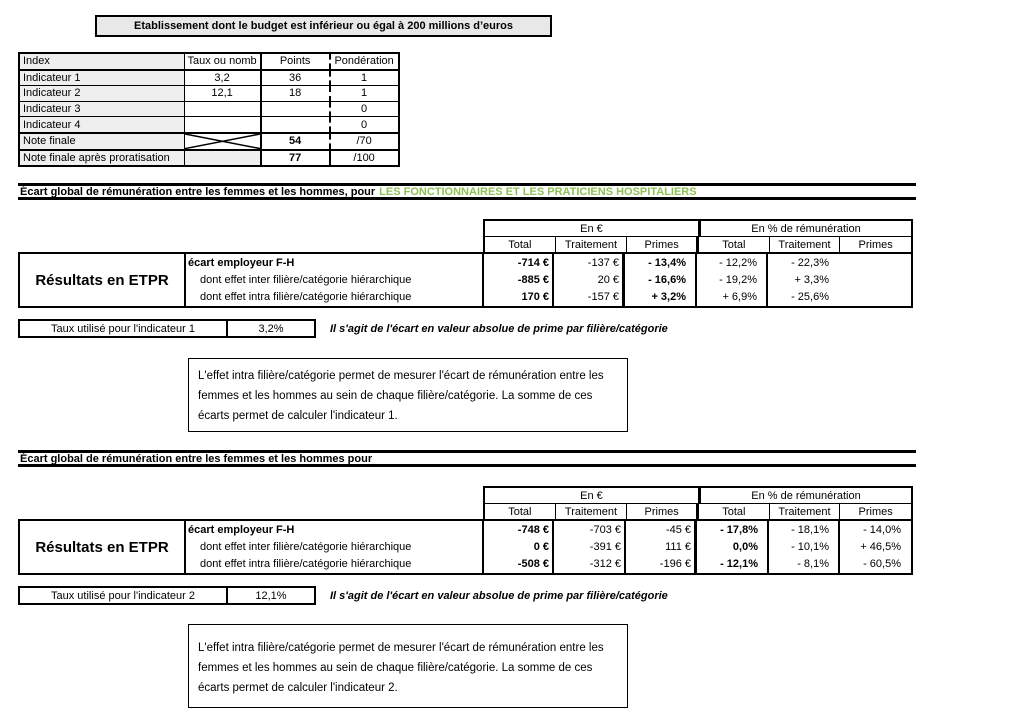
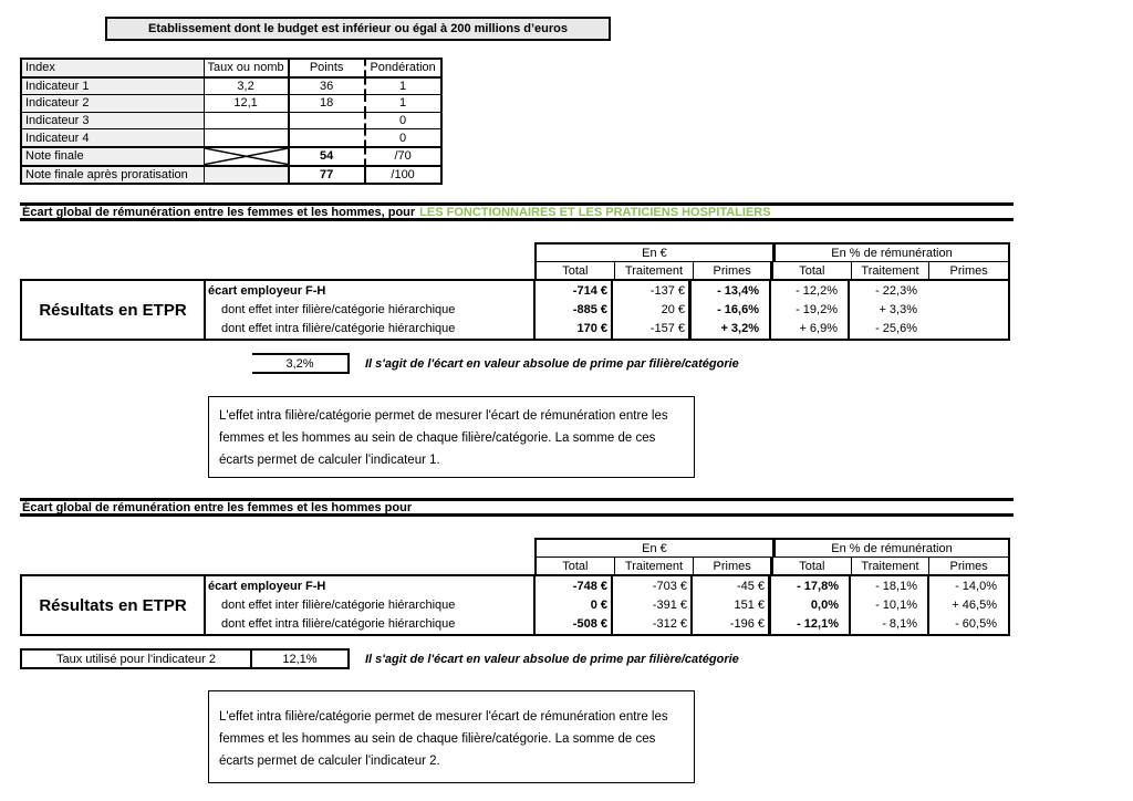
  Etablissement dont le budget est inférieur ou égal à 200 millions d’euros
  Index	Taux ou nomb	Points	Pondération
  Indicateur 1	3,2	36	1
  Indicateur 2	12,1	18	1
  Indicateur 3			0
  Indicateur 4			0
  Note finale		54	/70
  Note finale après proratisation		77	/100
  Écart global de rémunération entre les femmes et les hommes, pour
  LES FONCTIONNAIRES ET LES PRATICIENS HOSPITALIERS
  En €
  En % de rémunération
  Total
  Traitement
  Primes
  Total
  Traitement
  Primes
  Résultats en ETPR
  écart employeur F-H
  dont effet inter filière/catégorie hiérarchique
  dont effet intra filière/catégorie hiérarchique
  -714 €
  -885 €
  170 €
  -137 €
  20 €
  -157 €
  - 13,4%
  - 16,6%
  + 3,2%
  - 12,2%
  - 19,2%
  + 6,9%
  - 22,3%
  + 3,3%
  - 25,6%
- Taux utilisé pour l'indicateur 1
  3,2%
  Il s'agit de l'écart en valeur absolue de prime par filière/catégorie
  L'effet intra filière/catégorie permet de mesurer l'écart de rémunération entre les femmes et les hommes au sein de chaque filière/catégorie. La somme de ces écarts permet de calculer l'indicateur 1.
  Écart global de rémunération entre les femmes et les hommes pour
  En €
  En % de rémunération
  Total
  Traitement
  Primes
  Total
  Traitement
  Primes
  Résultats en ETPR
  écart employeur F-H
  dont effet inter filière/catégorie hiérarchique
  dont effet intra filière/catégorie hiérarchique
  -748 €
  0 €
  -508 €
  -703 €
  -391 €
  -312 €
  -45 €
- 111 €
+ 151 €
  -196 €
  - 17,8%
  0,0%
  - 12,1%
  - 18,1%
  - 10,1%
  - 8,1%
  - 14,0%
  + 46,5%
  - 60,5%
  Taux utilisé pour l'indicateur 2
  12,1%
  Il s'agit de l'écart en valeur absolue de prime par filière/catégorie
  L'effet intra filière/catégorie permet de mesurer l'écart de rémunération entre les femmes et les hommes au sein de chaque filière/catégorie. La somme de ces écarts permet de calculer l'indicateur 2.
